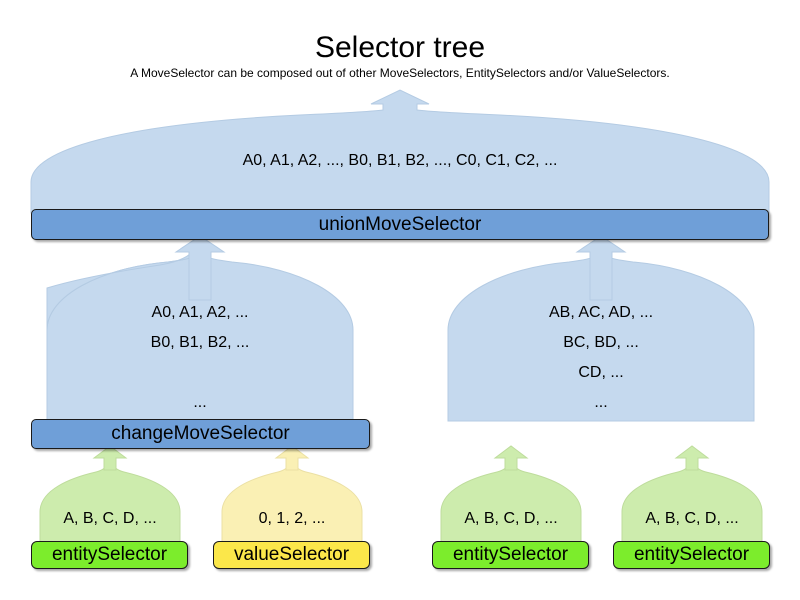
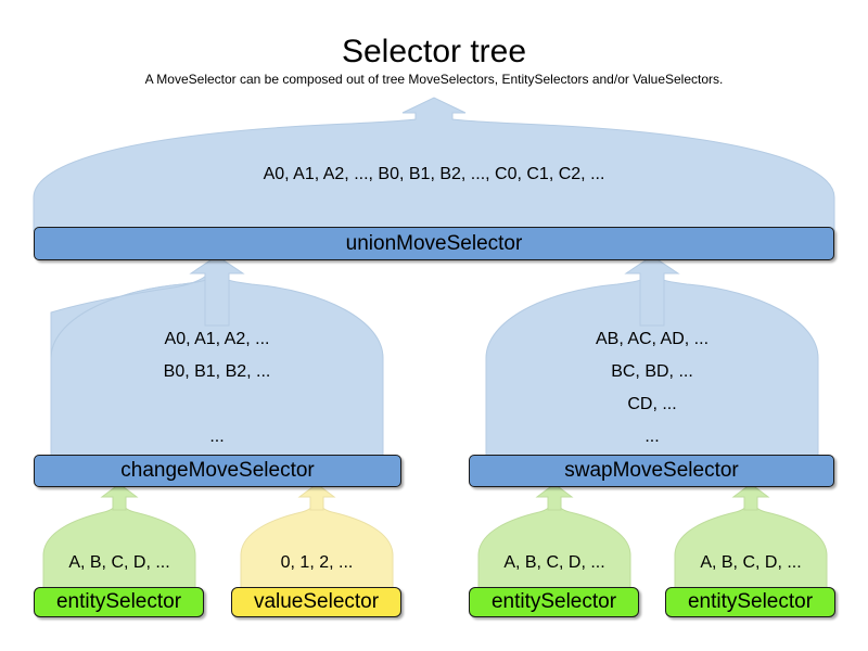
  Selector tree
- A MoveSelector can be composed out of other MoveSelectors, EntitySelectors and/or ValueSelectors.
+ A MoveSelector can be composed out of tree MoveSelectors, EntitySelectors and/or ValueSelectors.
  A0, A1, A2, ..., B0, B1, B2, ..., C0, C1, C2, ...
  A0, A1, A2, ...
  B0, B1, B2, ...
  ...
  AB, AC, AD, ...
  BC, BD, ...
  CD, ...
  ...
  A, B, C, D, ...
  0, 1, 2, ...
  A, B, C, D, ...
  A, B, C, D, ...
  unionMoveSelector
  changeMoveSelector
+ swapMoveSelector
  entitySelector
  valueSelector
  entitySelector
  entitySelector
